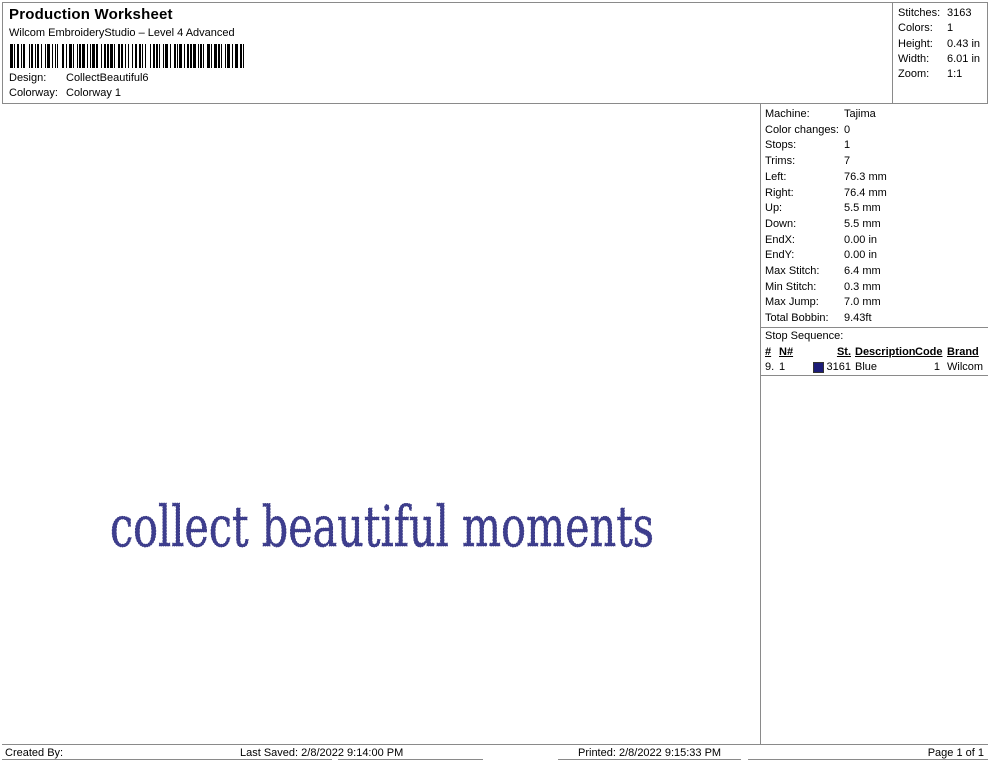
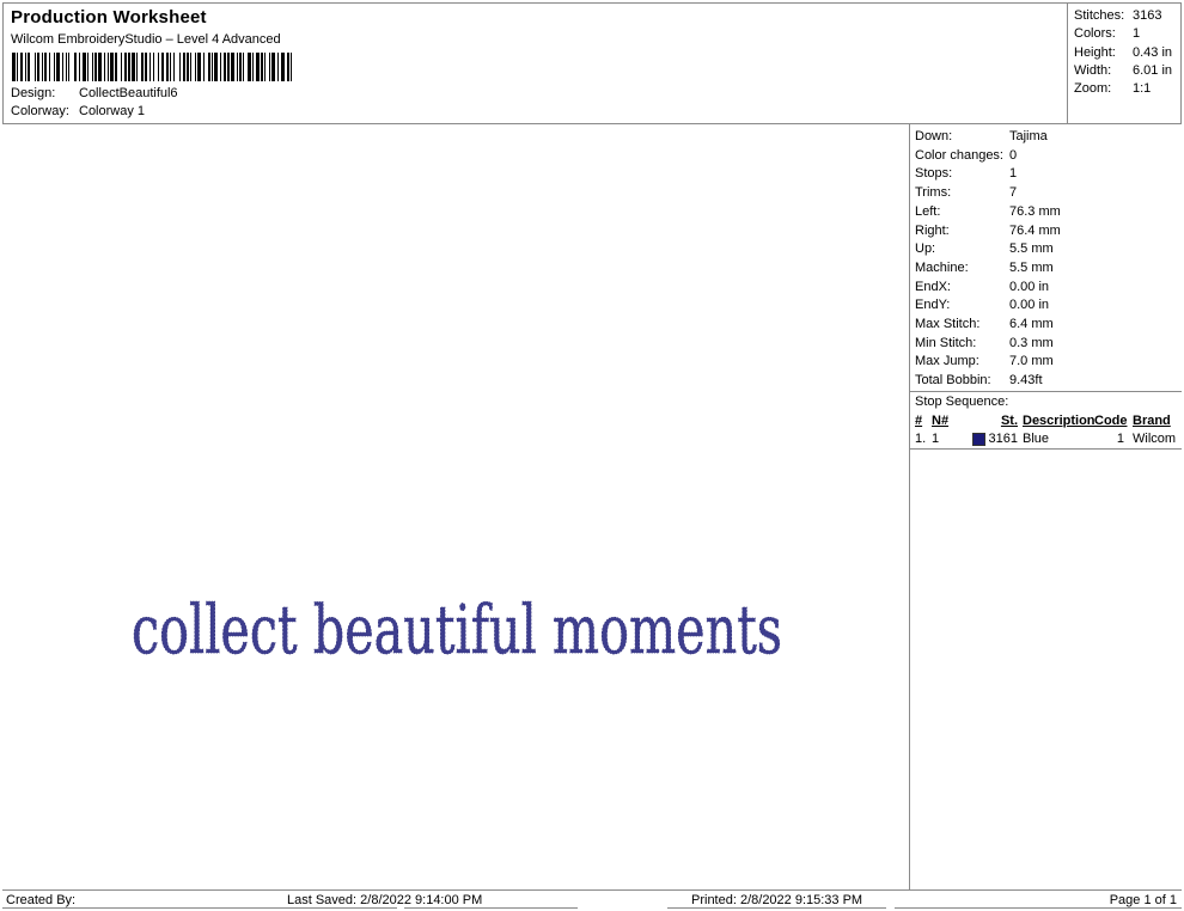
  Production Worksheet
  Wilcom EmbroideryStudio – Level 4 Advanced
  Design:
  CollectBeautiful6
  Colorway:
  Colorway 1
  Stitches:
  3163
  Colors:
  1
  Height:
  0.43 in
  Width:
  6.01 in
  Zoom:
  1:1
  collect beautiful moments
- Machine:
+ Down:
  Tajima
  Color changes:
  0
  Stops:
  1
  Trims:
  7
  Left:
  76.3 mm
  Right:
  76.4 mm
  Up:
  5.5 mm
- Down:
+ Machine:
  5.5 mm
  EndX:
  0.00 in
  EndY:
  0.00 in
  Max Stitch:
  6.4 mm
  Min Stitch:
  0.3 mm
  Max Jump:
  7.0 mm
  Total Bobbin:
  9.43ft
  Stop Sequence:
  #
  N#
  St.
  Description
  Code
  Brand
- 9.
+ 1.
  1
  3161
  Blue
  1
  Wilcom
  Created By:
  Last Saved: 2/8/2022 9:14:00 PM
  Printed: 2/8/2022 9:15:33 PM
  Page 1 of 1
